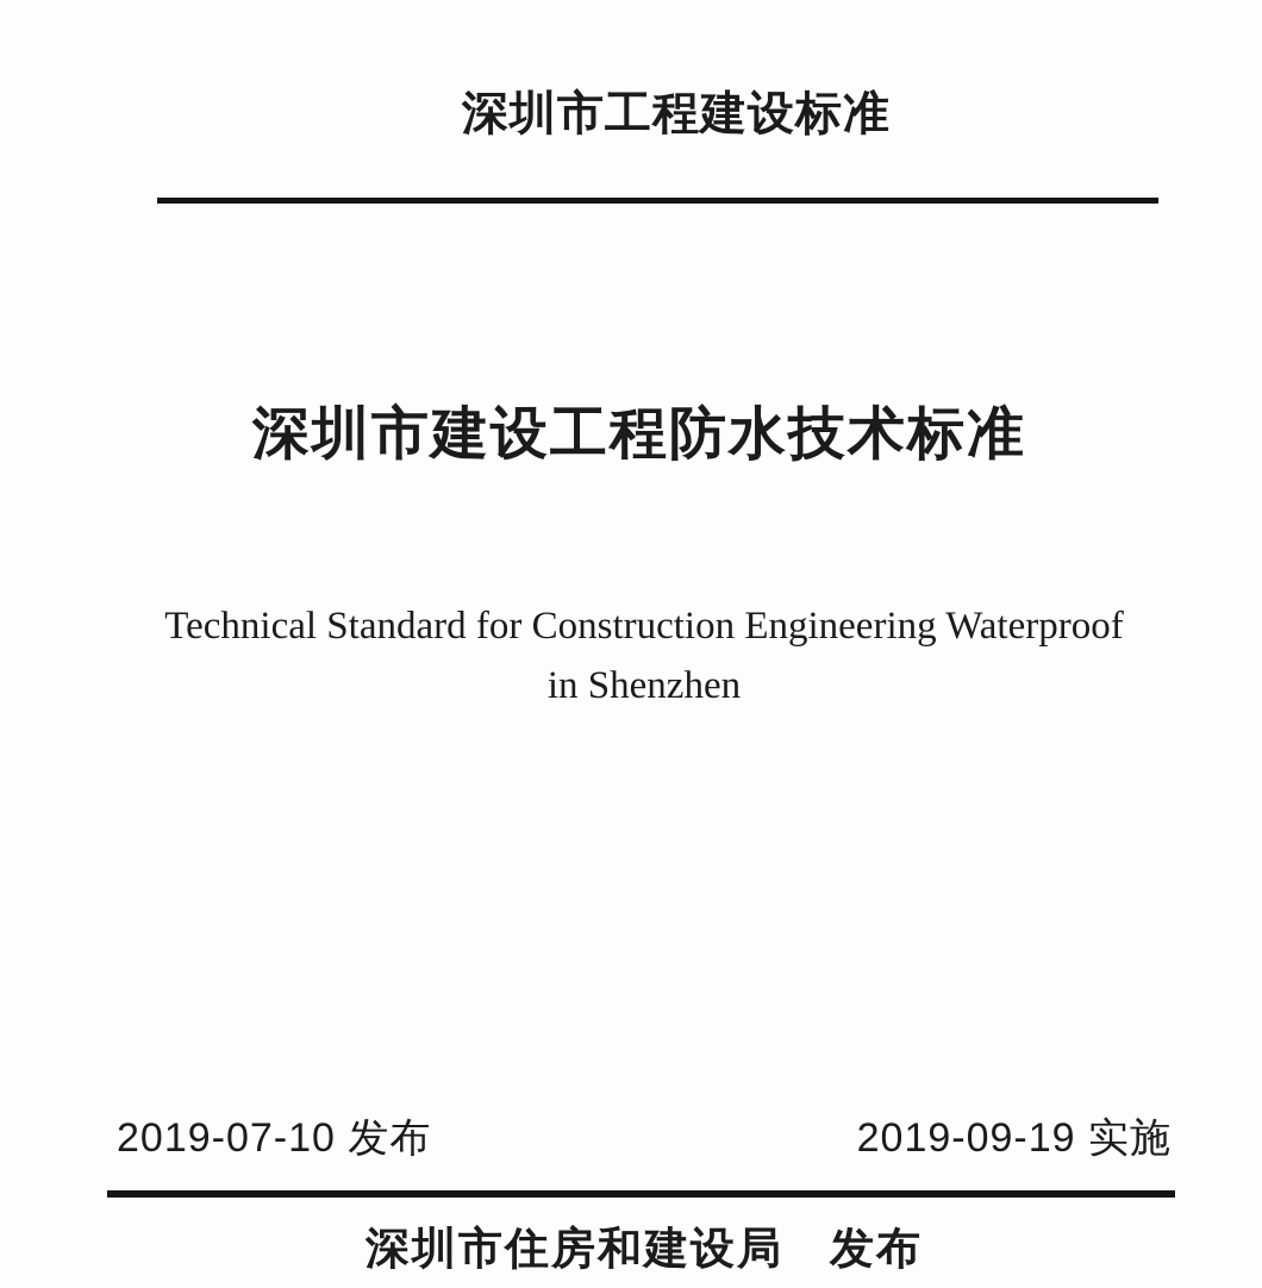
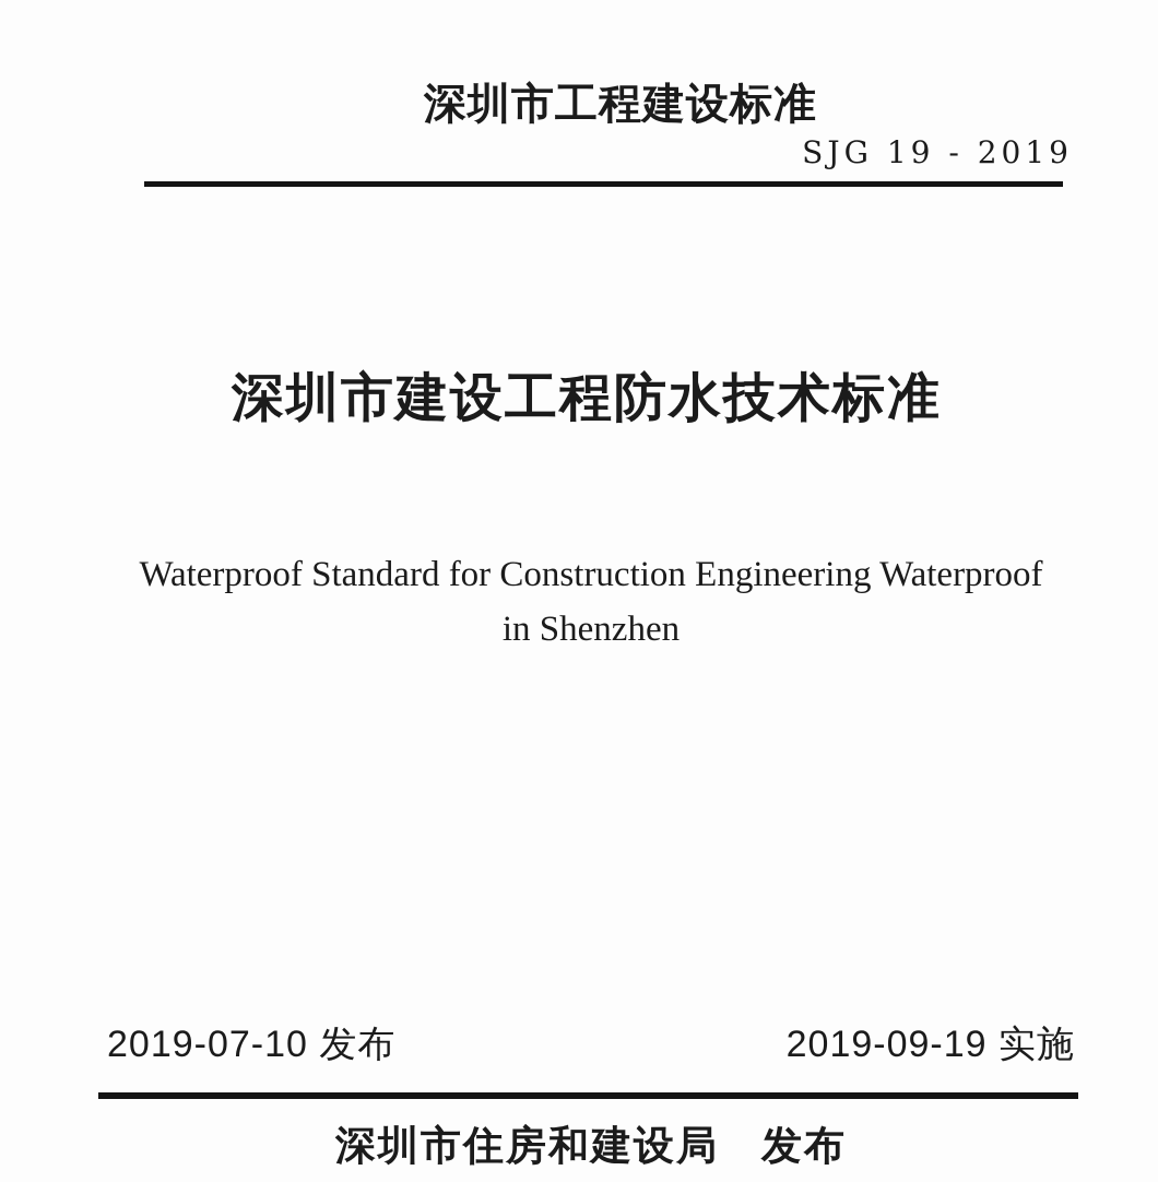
  深圳市工程建设标准
+ SJG 19 - 2019
  深圳市建设工程防水技术标准
- Technical Standard for Construction Engineering Waterproof
+ Waterproof Standard for Construction Engineering Waterproof
  in Shenzhen
  2019-07-10 发布
  2019-09-19 实施
  深圳市住房和建设局 发布
